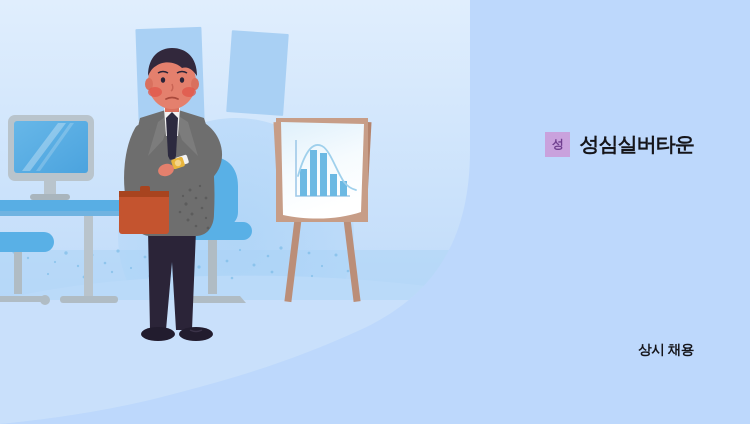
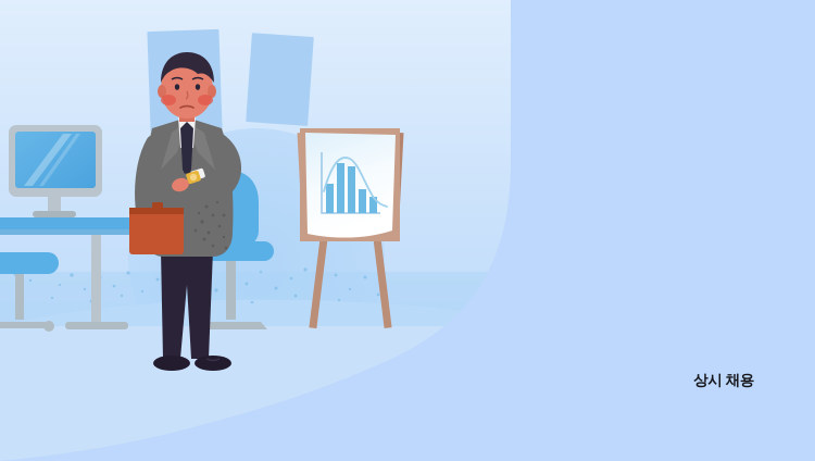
- 성
- 성심실버타운
  상시 채용
